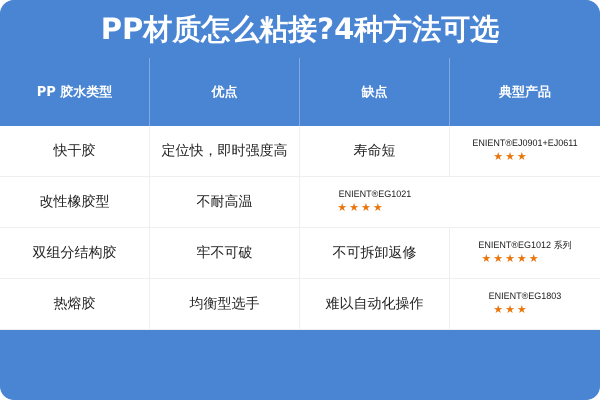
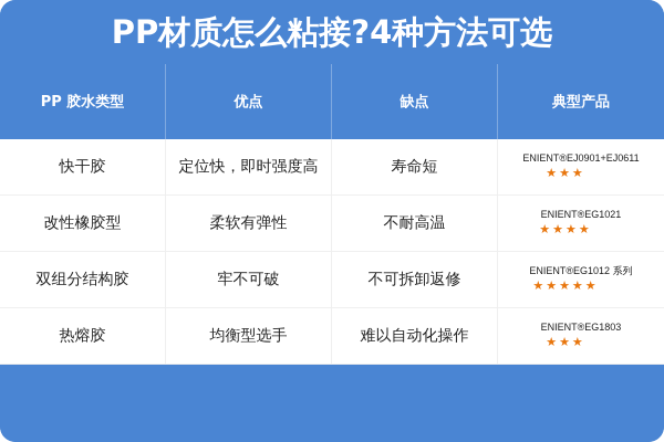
  PP材质怎么粘接?4种方法可选
  PP 胶水类型
  优点
  缺点
  典型产品
  快干胶
  定位快，即时强度高
  寿命短
  ENIENT®EJ0901+EJ0611
  ★★★
  改性橡胶型
+ 柔软有弹性
  不耐高温
  ENIENT®EG1021
  ★★★★
  双组分结构胶
  牢不可破
  不可拆卸返修
  ENIENT®EG1012 系列
  ★★★★★
  热熔胶
  均衡型选手
  难以自动化操作
  ENIENT®EG1803
  ★★★
